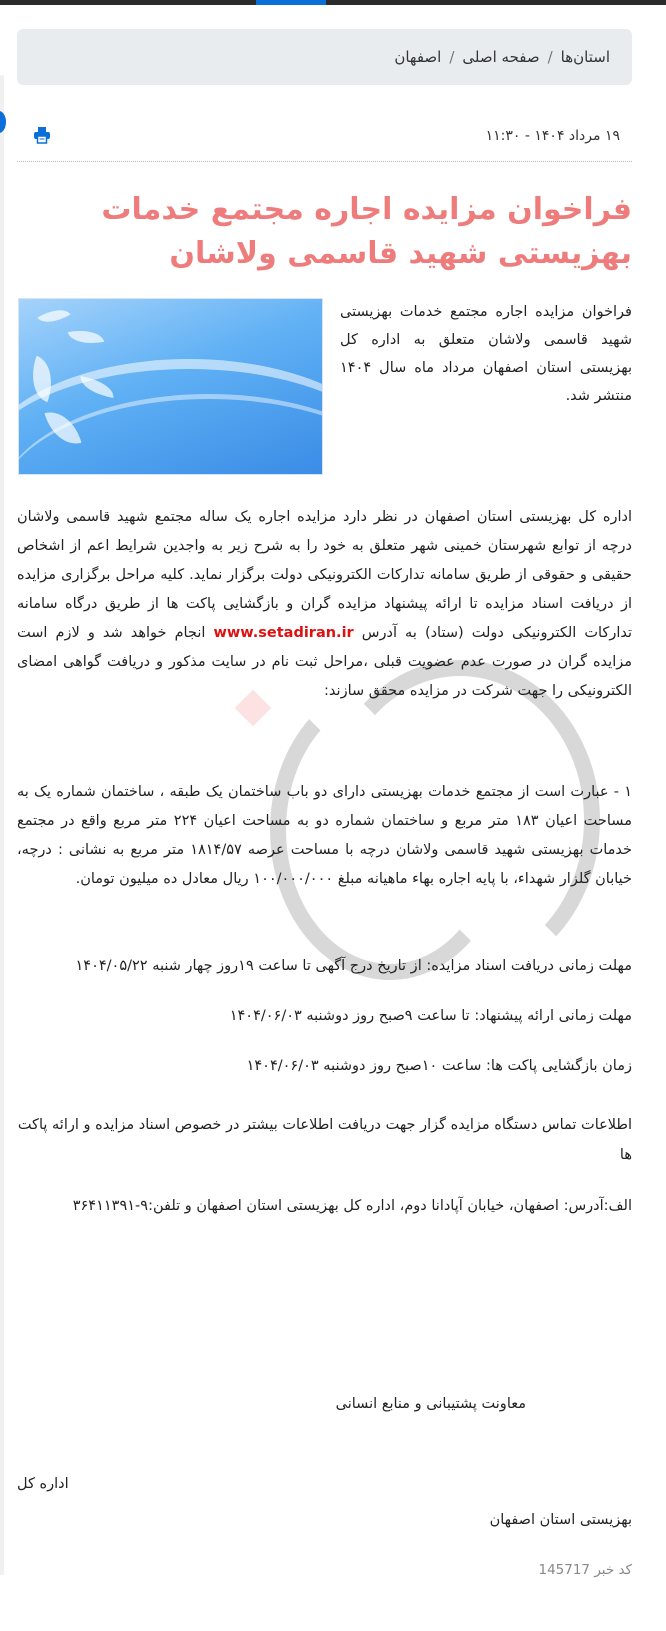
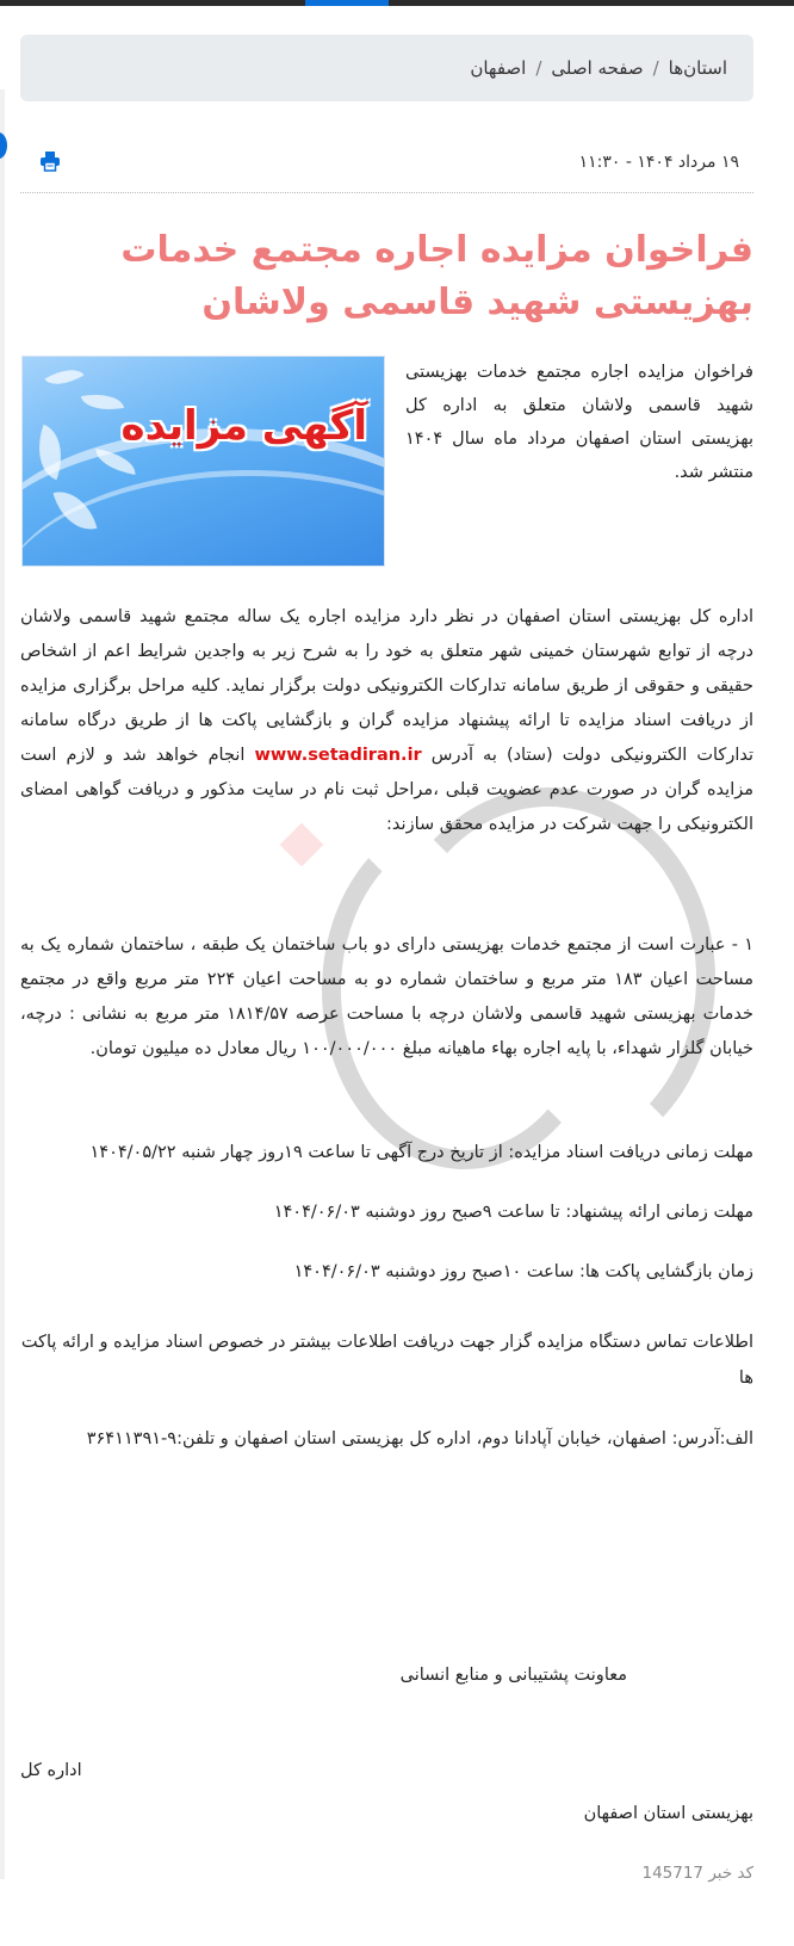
  استان‌ها
  /
  صفحه اصلی
  /
  اصفهان
  ۱۹ مرداد ۱۴۰۴ - ۱۱:۳۰
  فراخوان مزایده اجاره مجتمع خدمات بهزیستی شهید قاسمی ولاشان
+ آگهی مزایده
  فراخوان مزایده اجاره مجتمع خدمات بهزیستی شهید قاسمی ولاشان متعلق به اداره کل بهزیستی استان اصفهان مرداد ماه سال ۱۴۰۴ منتشر شد.
  اداره کل بهزیستی استان اصفهان در نظر دارد مزایده اجاره یک ساله مجتمع شهید قاسمی ولاشان درچه از توابع شهرستان خمینی شهر متعلق به خود را به شرح زیر به واجدین شرایط اعم از اشخاص حقیقی و حقوقی از طریق سامانه تدارکات الکترونیکی دولت برگزار نماید. کلیه مراحل برگزاری مزایده از دریافت اسناد مزایده تا ارائه پیشنهاد مزایده گران و بازگشایی پاکت ها از طریق درگاه سامانه تدارکات الکترونیکی دولت (ستاد) به آدرس www.setadiran.ir انجام خواهد شد و لازم است مزایده گران در صورت عدم عضویت قبلی ،مراحل ثبت نام در سایت مذکور و دریافت گواهی امضای الکترونیکی را جهت شرکت در مزایده محقق سازند:
  ۱ - عبارت است از مجتمع خدمات بهزیستی دارای دو باب ساختمان یک طبقه ، ساختمان شماره یک به مساحت اعیان ۱۸۳ متر مربع و ساختمان شماره دو به مساحت اعیان ۲۲۴ متر مربع واقع در مجتمع خدمات بهزیستی شهید قاسمی ولاشان درچه با مساحت عرصه ۱۸۱۴/۵۷ متر مربع به نشانی : درچه، خیابان گلزار شهداء، با پایه اجاره بهاء ماهیانه مبلغ ۱۰۰/۰۰۰/۰۰۰ ریال معادل ده میلیون تومان.
  مهلت زمانی دریافت اسناد مزایده: از تاریخ درج آگهی تا ساعت ۱۹روز چهار شنبه ۱۴۰۴/۰۵/۲۲
  مهلت زمانی ارائه پیشنهاد: تا ساعت ۹صبح روز دوشنبه ۱۴۰۴/۰۶/۰۳
  زمان بازگشایی پاکت ها: ساعت ۱۰صبح روز دوشنبه ۱۴۰۴/۰۶/۰۳
  اطلاعات تماس دستگاه مزایده گزار جهت دریافت اطلاعات بیشتر در خصوص اسناد مزایده و ارائه پاکت ها
  الف:آدرس: اصفهان، خیابان آپادانا دوم، اداره کل بهزیستی استان اصفهان و تلفن:۹-۳۶۴۱۱۳۹۱
  معاونت پشتیبانی و منابع انسانی
  اداره کل
  بهزیستی استان اصفهان
  کد خبر 145717
